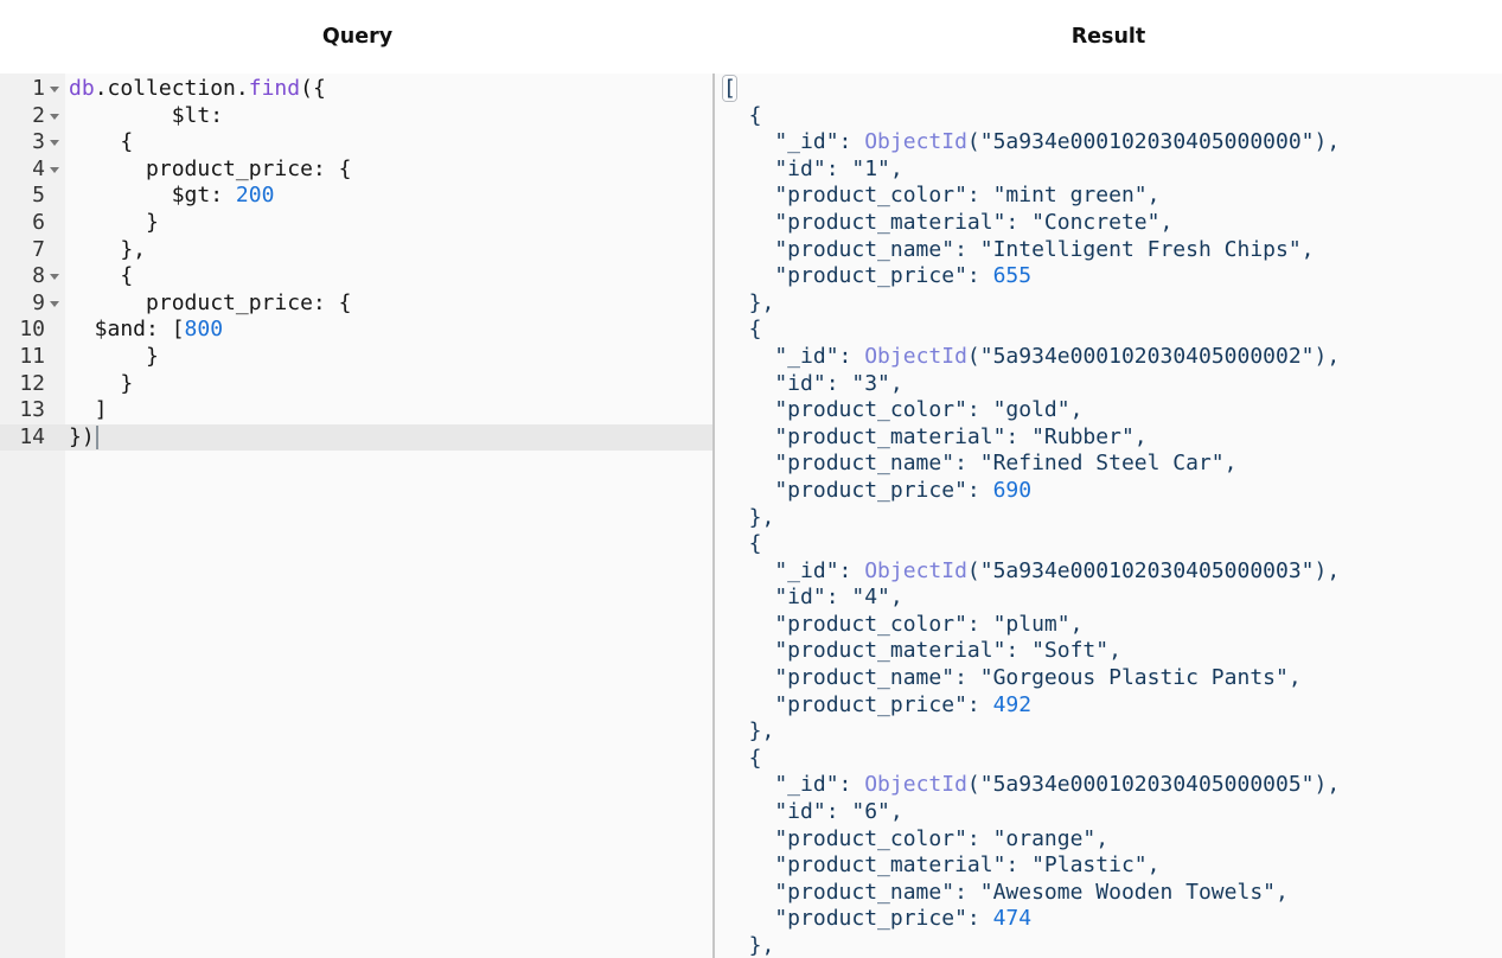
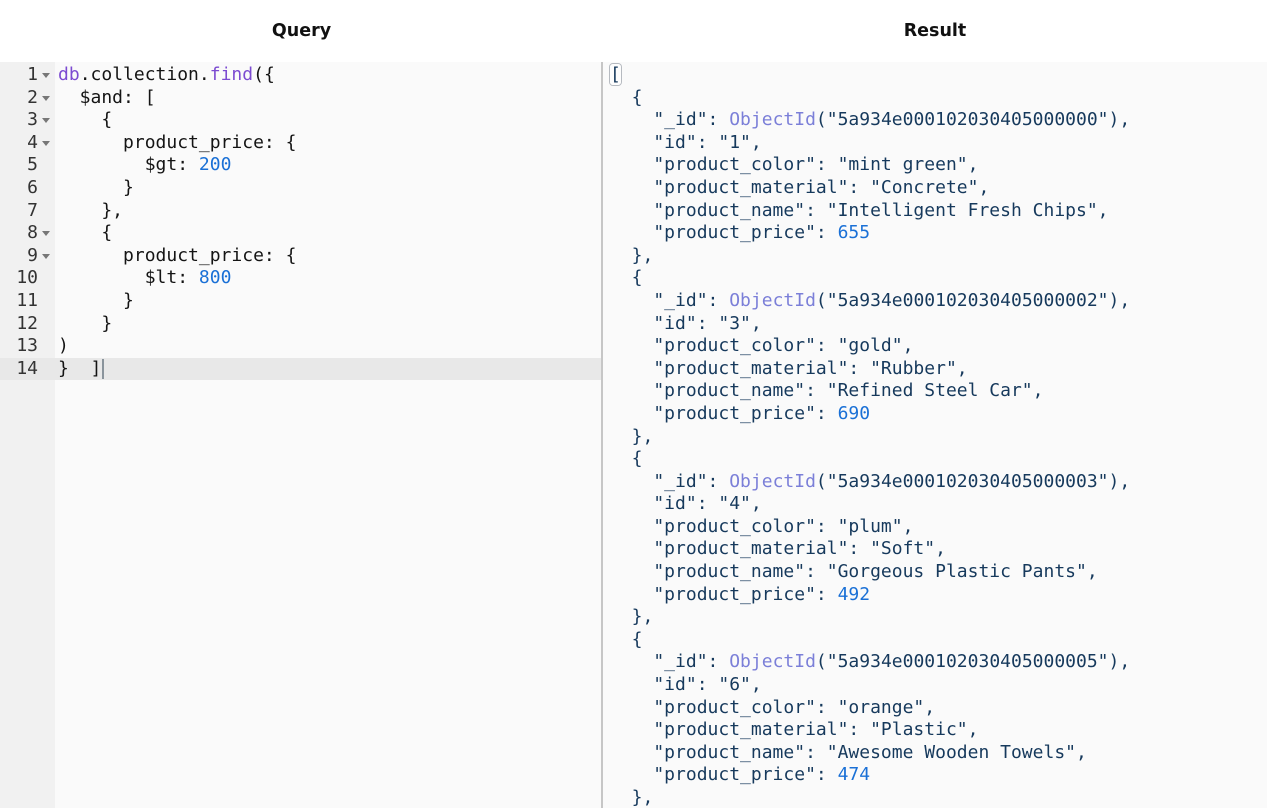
  Query
  Result
  1
  db.collection.find({
  2
- $lt:
+ $and: [
  3
  {
  4
  product_price: {
  5
  $gt: 200
  6
  }
  7
  },
  8
  {
  9
  product_price: {
  10
- $and: [800
+ $lt: 800
  11
  }
  12
  }
  13
- ]
+ )
  14
- })
+ } ]
  [
  {
  "_id": ObjectId("5a934e000102030405000000"),
  "id": "1",
  "product_color": "mint green",
  "product_material": "Concrete",
  "product_name": "Intelligent Fresh Chips",
  "product_price": 655
  },
  {
  "_id": ObjectId("5a934e000102030405000002"),
  "id": "3",
  "product_color": "gold",
  "product_material": "Rubber",
  "product_name": "Refined Steel Car",
  "product_price": 690
  },
  {
  "_id": ObjectId("5a934e000102030405000003"),
  "id": "4",
  "product_color": "plum",
  "product_material": "Soft",
  "product_name": "Gorgeous Plastic Pants",
  "product_price": 492
  },
  {
  "_id": ObjectId("5a934e000102030405000005"),
  "id": "6",
  "product_color": "orange",
  "product_material": "Plastic",
  "product_name": "Awesome Wooden Towels",
  "product_price": 474
  },
